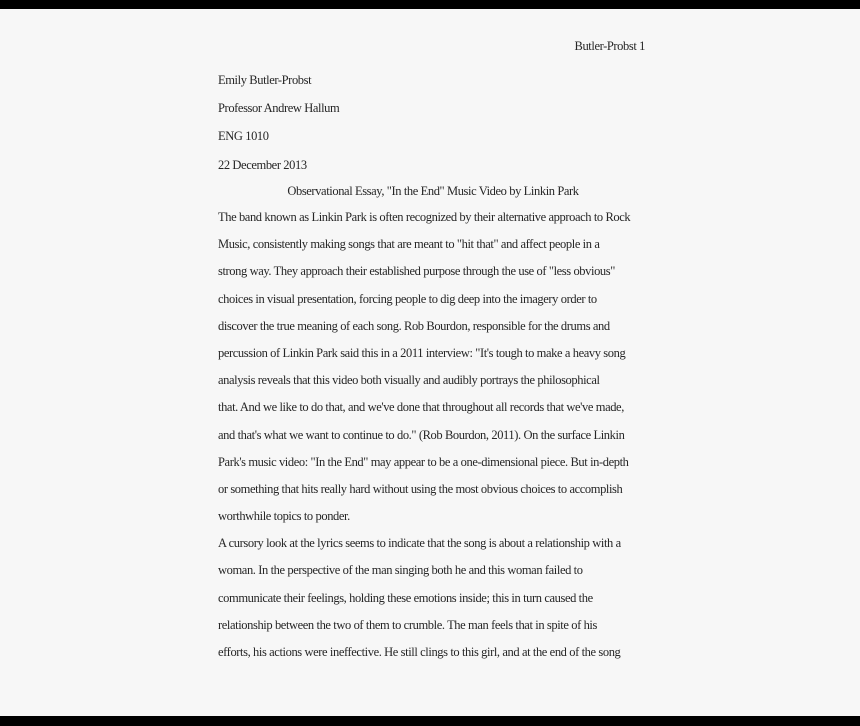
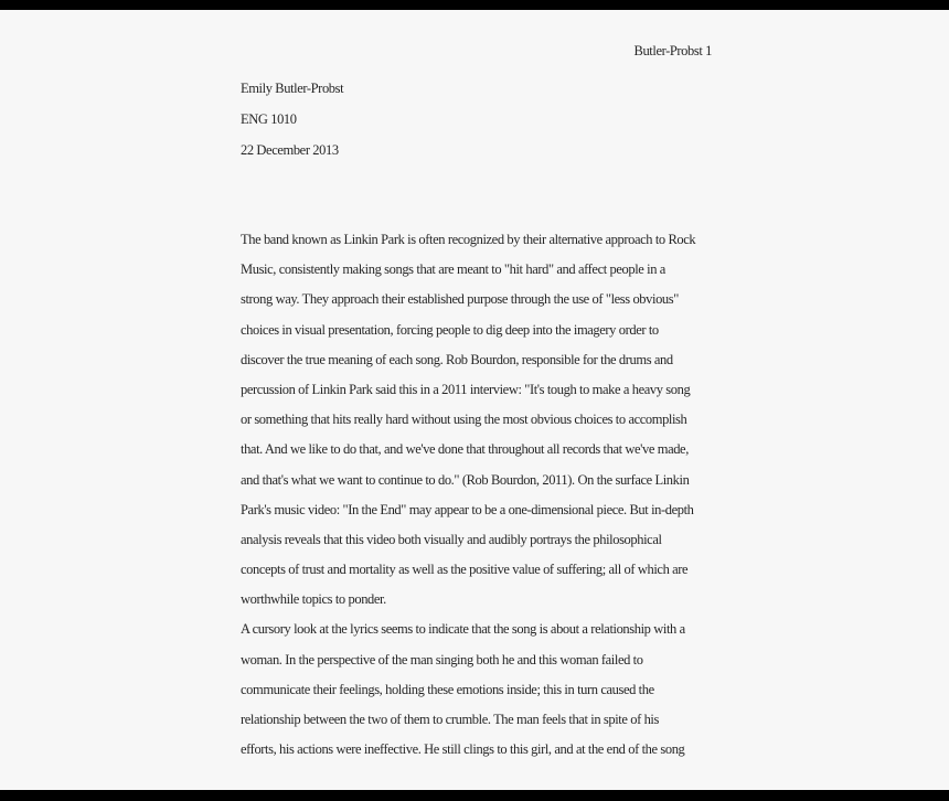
  Butler-Probst 1
  Emily Butler-Probst
- Professor Andrew Hallum
  ENG 1010
  22 December 2013
- Observational Essay, "In the End" Music Video by Linkin Park
  The band known as Linkin Park is often recognized by their alternative approach to Rock
- Music, consistently making songs that are meant to "hit that" and affect people in a
+ Music, consistently making songs that are meant to "hit hard" and affect people in a
  strong way. They approach their established purpose through the use of "less obvious"
  choices in visual presentation, forcing people to dig deep into the imagery order to
  discover the true meaning of each song. Rob Bourdon, responsible for the drums and
  percussion of Linkin Park said this in a 2011 interview: "It's tough to make a heavy song
- analysis reveals that this video both visually and audibly portrays the philosophical
+ or something that hits really hard without using the most obvious choices to accomplish
  that. And we like to do that, and we've done that throughout all records that we've made,
  and that's what we want to continue to do." (Rob Bourdon, 2011). On the surface Linkin
  Park's music video: "In the End" may appear to be a one-dimensional piece. But in-depth
- or something that hits really hard without using the most obvious choices to accomplish
+ analysis reveals that this video both visually and audibly portrays the philosophical
+ concepts of trust and mortality as well as the positive value of suffering; all of which are
  worthwhile topics to ponder.
  A cursory look at the lyrics seems to indicate that the song is about a relationship with a
  woman. In the perspective of the man singing both he and this woman failed to
  communicate their feelings, holding these emotions inside; this in turn caused the
  relationship between the two of them to crumble. The man feels that in spite of his
  efforts, his actions were ineffective. He still clings to this girl, and at the end of the song
